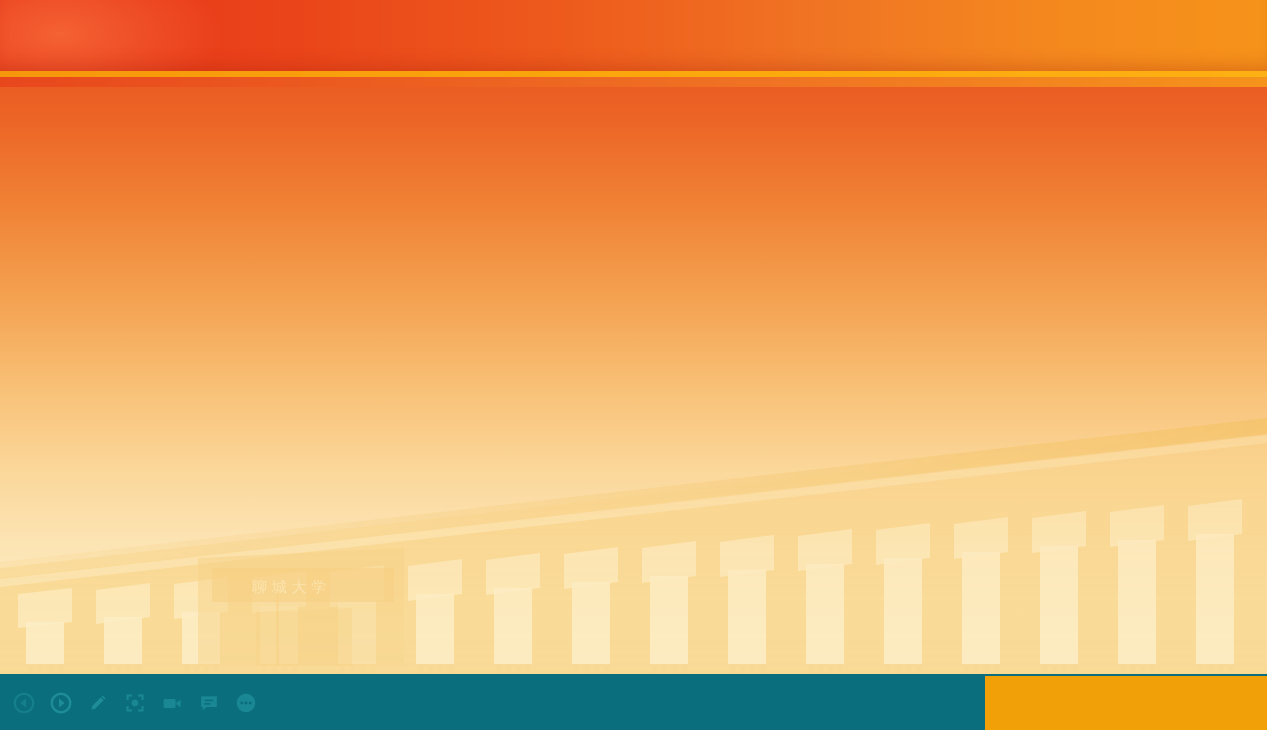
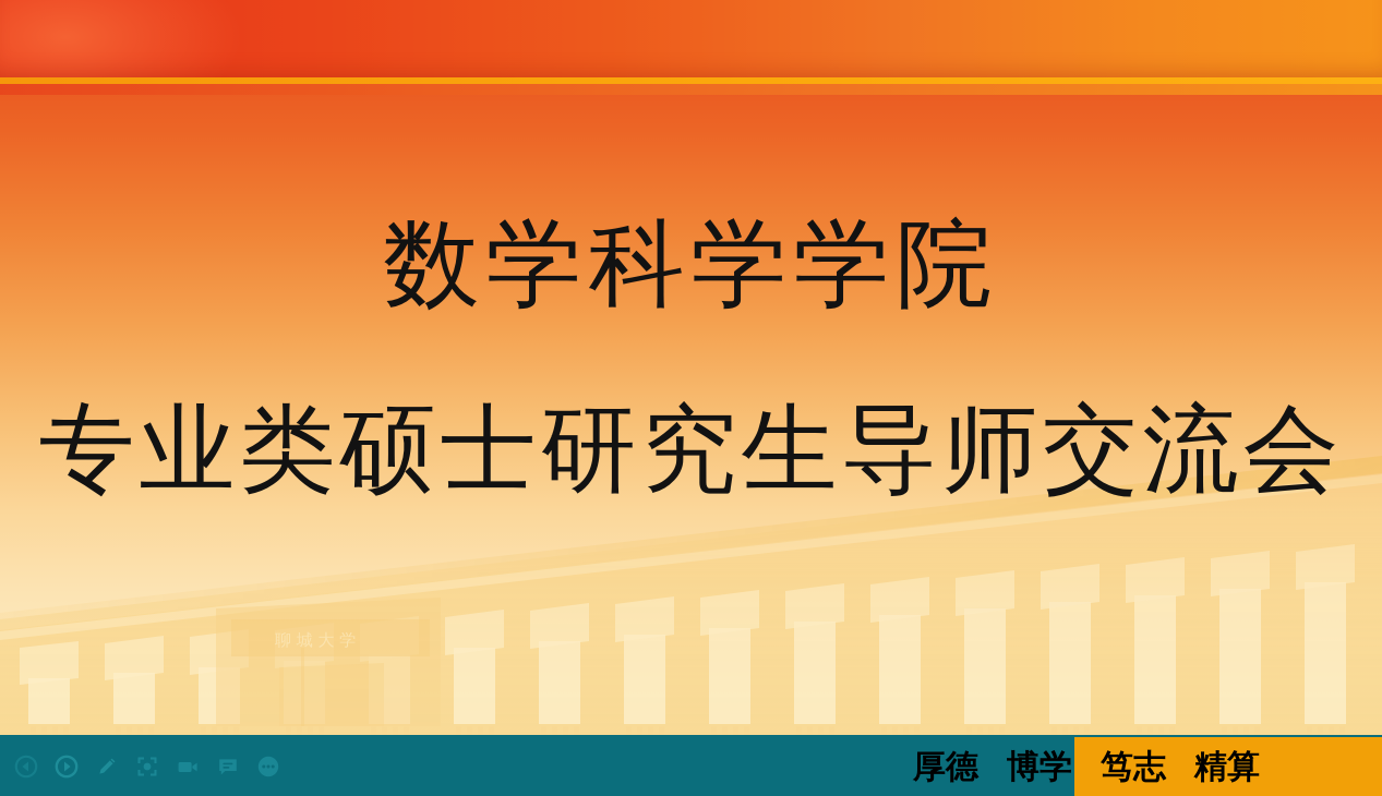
  聊 城 大 学
+ 数学科学学院
+ 专业类硕士研究生导师交流会
+ 厚德
+ 博学
+ 笃志
+ 精算
